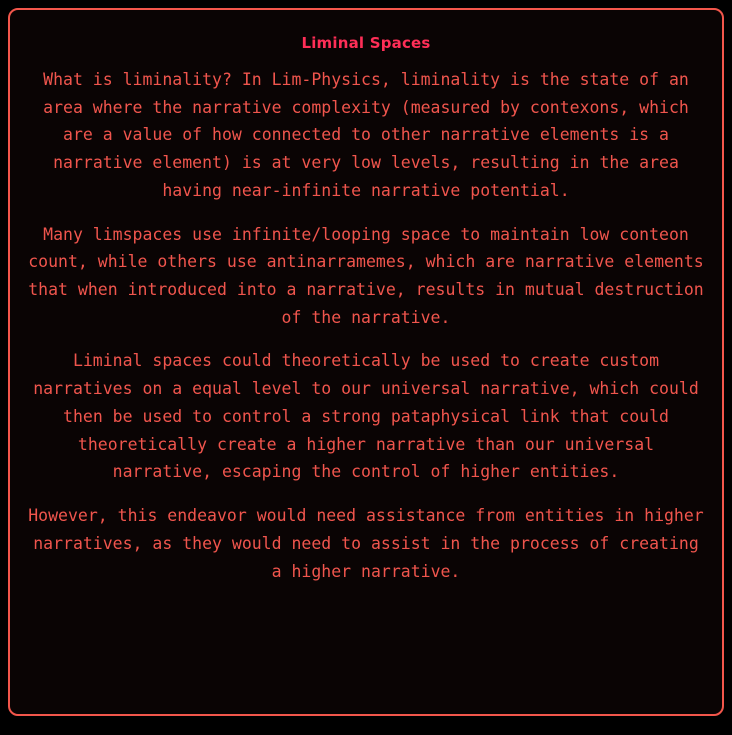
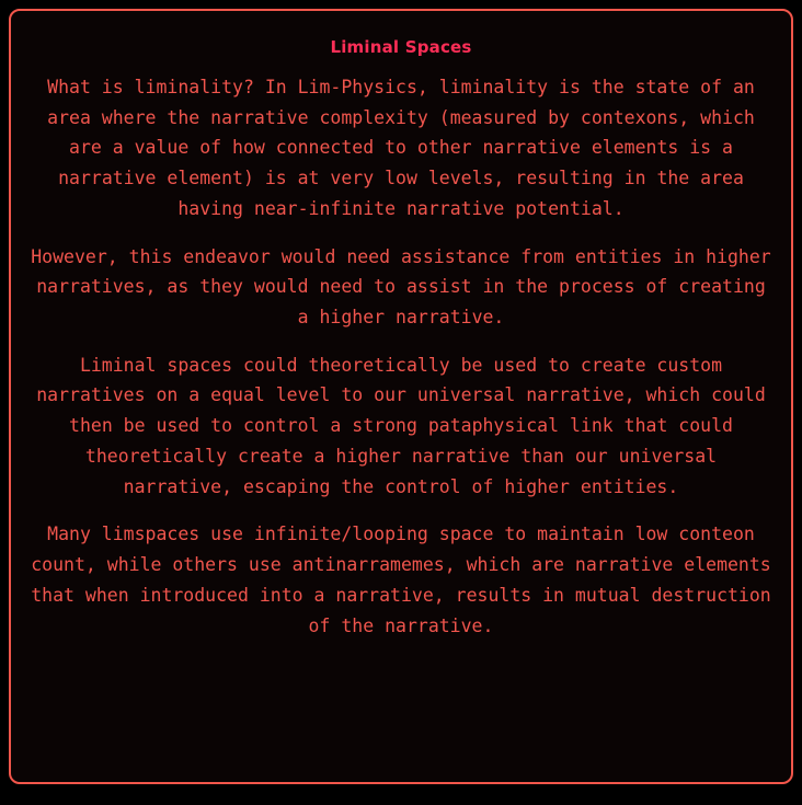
  Liminal Spaces
  What is liminality? In Lim-Physics, liminality is the state of an area where the narrative complexity (measured by contexons, which are a value of how connected to other narrative elements is a narrative element) is at very low levels, resulting in the area having near-infinite narrative potential.
- Many limspaces use infinite/looping space to maintain low conteon count, while others use antinarramemes, which are narrative elements that when introduced into a narrative, results in mutual destruction of the narrative.
+ However, this endeavor would need assistance from entities in higher narratives, as they would need to assist in the process of creating a higher narrative.
  Liminal spaces could theoretically be used to create custom narratives on a equal level to our universal narrative, which could then be used to control a strong pataphysical link that could theoretically create a higher narrative than our universal narrative, escaping the control of higher entities.
- However, this endeavor would need assistance from entities in higher narratives, as they would need to assist in the process of creating a higher narrative.
+ Many limspaces use infinite/looping space to maintain low conteon count, while others use antinarramemes, which are narrative elements that when introduced into a narrative, results in mutual destruction of the narrative.
